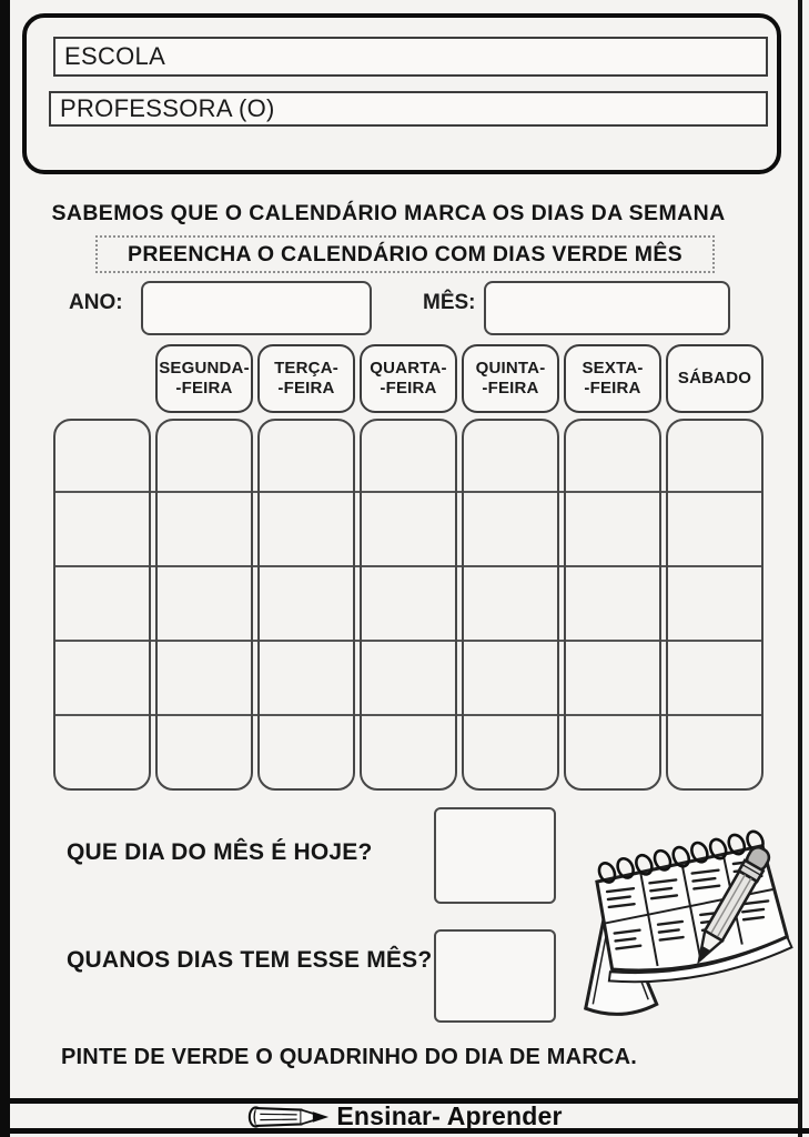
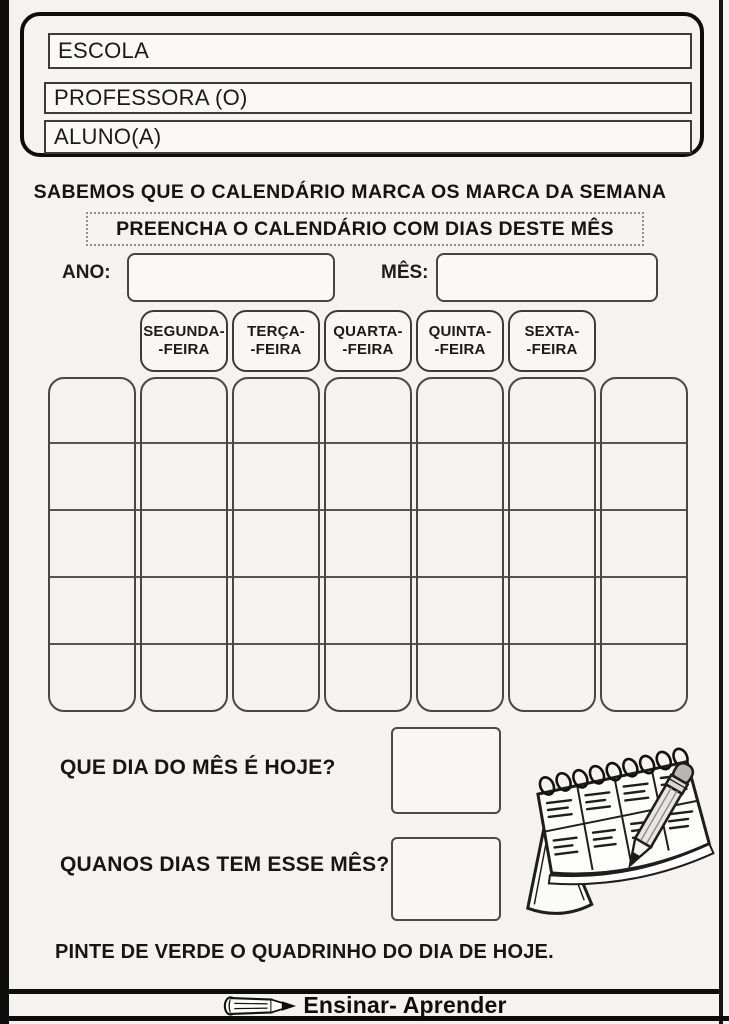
  ESCOLA
  PROFESSORA (O)
+ ALUNO(A)
- SABEMOS QUE O CALENDÁRIO MARCA OS DIAS DA SEMANA
+ SABEMOS QUE O CALENDÁRIO MARCA OS MARCA DA SEMANA
- PREENCHA O CALENDÁRIO COM DIAS VERDE MÊS
+ PREENCHA O CALENDÁRIO COM DIAS DESTE MÊS
  ANO:
  MÊS:
  SEGUNDA-
  -FEIRA
  TERÇA-
  -FEIRA
  QUARTA-
  -FEIRA
  QUINTA-
  -FEIRA
  SEXTA-
  -FEIRA
- SÁBADO
  QUE DIA DO MÊS É HOJE?
  QUANOS DIAS TEM ESSE MÊS?
- PINTE DE VERDE O QUADRINHO DO DIA DE MARCA.
+ PINTE DE VERDE O QUADRINHO DO DIA DE HOJE.
  Ensinar- Aprender
